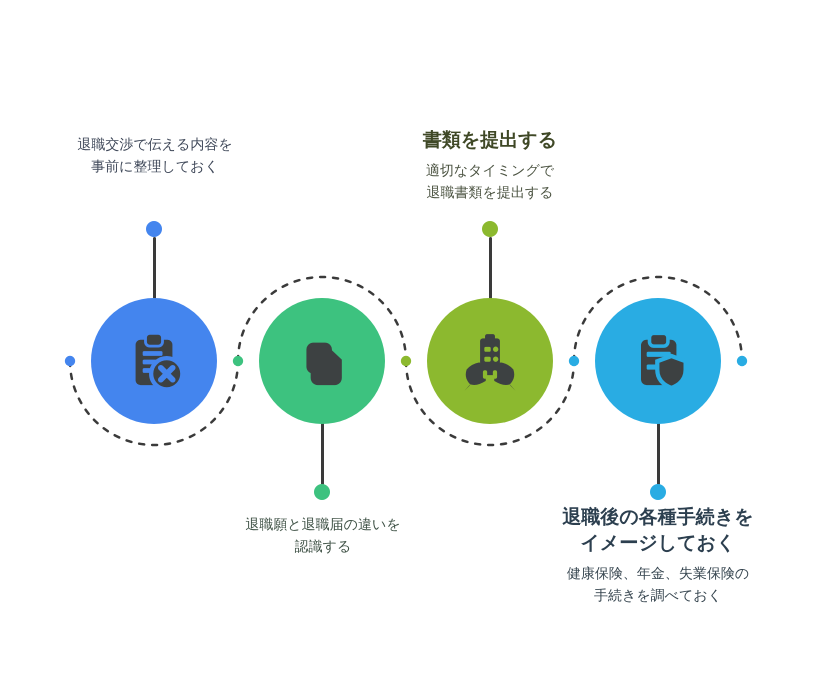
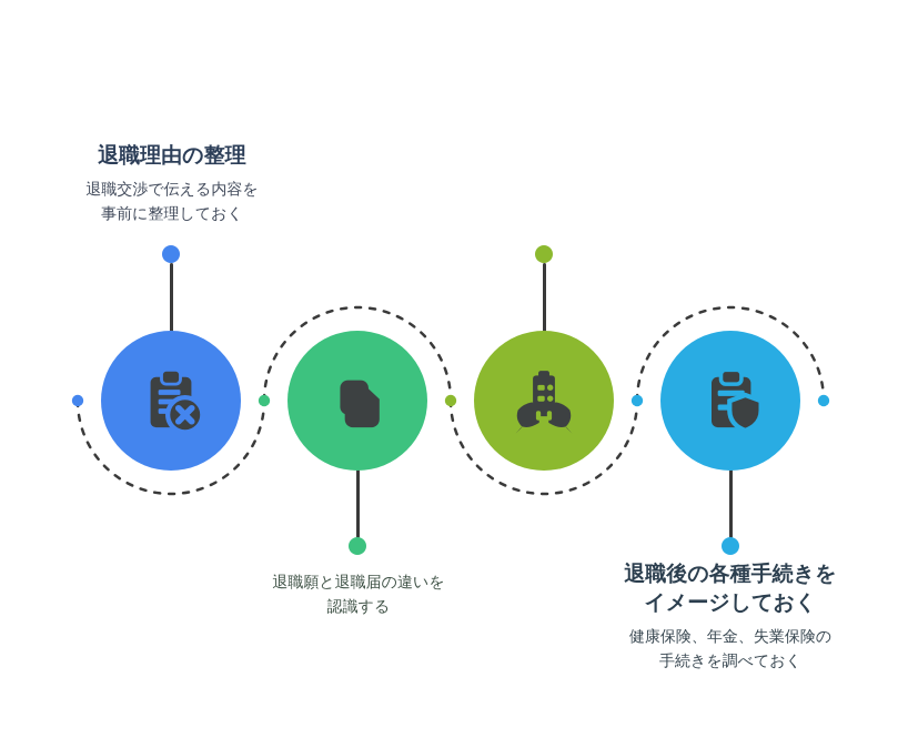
+ 退職理由の整理
  退職交渉で伝える内容を
  事前に整理しておく
- 書類を提出する
- 適切なタイミングで
- 退職書類を提出する
  退職願と退職届の違いを
  認識する
  退職後の各種手続きを
  イメージしておく
  健康保険、年金、失業保険の
  手続きを調べておく
